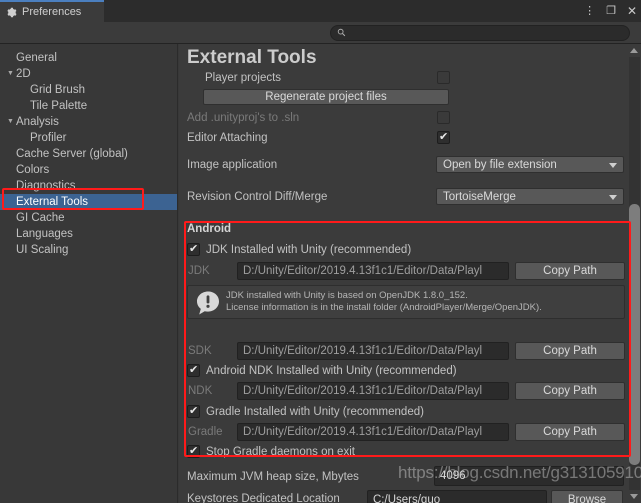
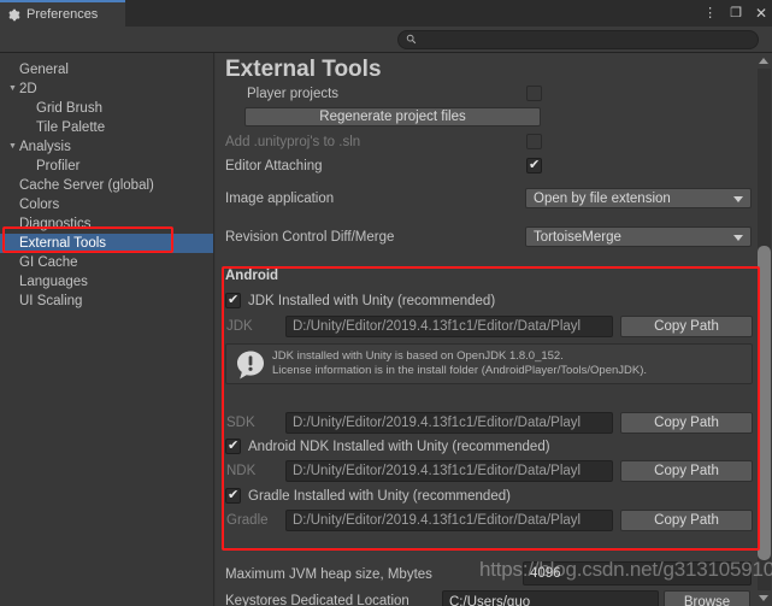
  Preferences
  ⋮
  ❐
  ✕
  General
  2D
  Grid Brush
  Tile Palette
  Analysis
  Profiler
  Cache Server (global)
  Colors
  Diagnostics
  External Tools
  GI Cache
  Languages
  UI Scaling
  External Tools
  Player projects
  Regenerate project files
  Add .unityproj's to .sln
  Editor Attaching
  Image application
  Open by file extension
  Revision Control Diff/Merge
  TortoiseMerge
  Android
  JDK Installed with Unity (recommended)
  JDK
  D:/Unity/Editor/2019.4.13f1c1/Editor/Data/Playl
  Copy Path
  JDK installed with Unity is based on OpenJDK 1.8.0_152.
- License information is in the install folder (AndroidPlayer/Merge/OpenJDK).
+ License information is in the install folder (AndroidPlayer/Tools/OpenJDK).
  SDK
  D:/Unity/Editor/2019.4.13f1c1/Editor/Data/Playl
  Copy Path
  Android NDK Installed with Unity (recommended)
  NDK
  D:/Unity/Editor/2019.4.13f1c1/Editor/Data/Playl
  Copy Path
  Gradle Installed with Unity (recommended)
  Gradle
  D:/Unity/Editor/2019.4.13f1c1/Editor/Data/Playl
  Copy Path
- Stop Gradle daemons on exit
  Maximum JVM heap size, Mbytes
  4096
  Keystores Dedicated Location
  C:/Users/guo
  Browse
  https://blog.csdn.net/g313105910
